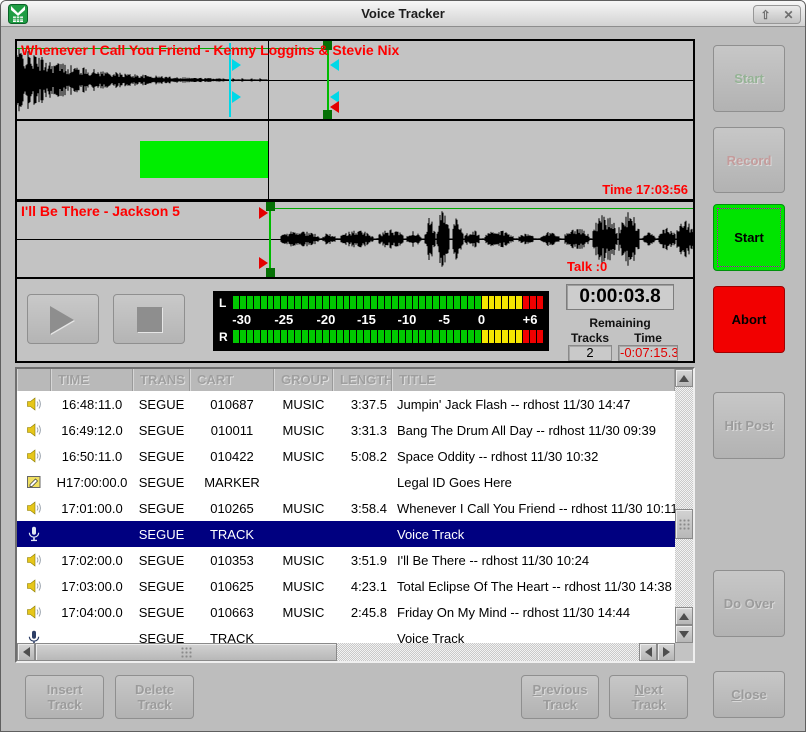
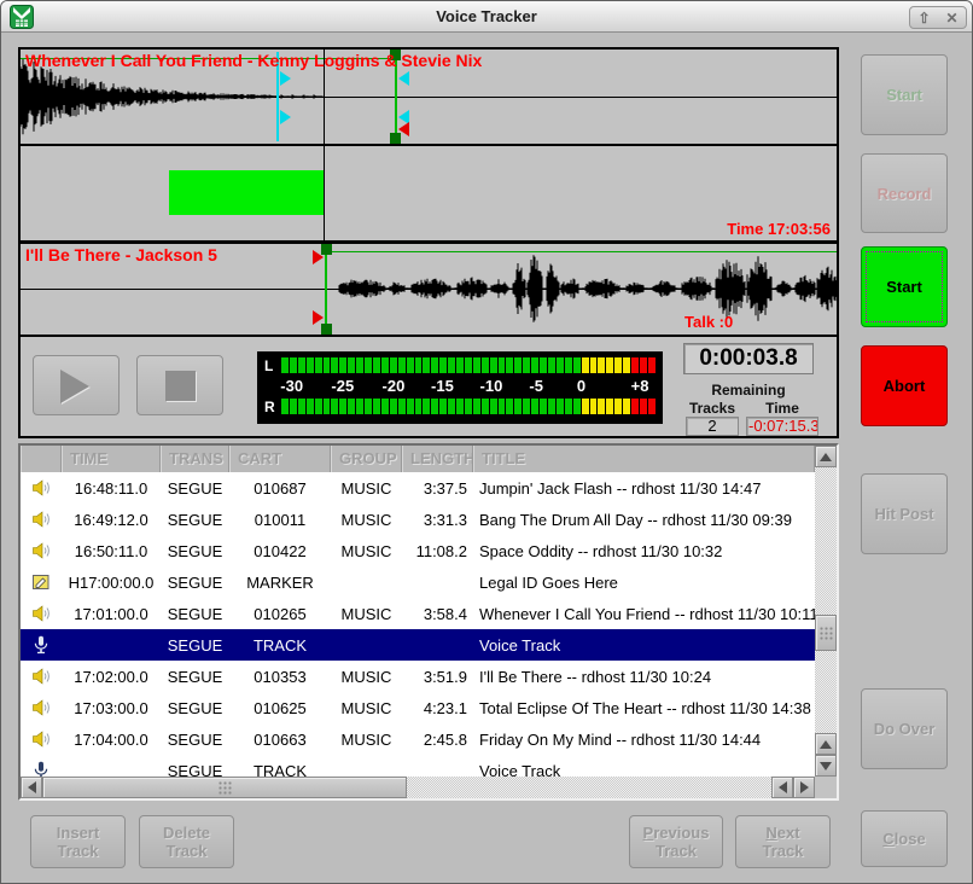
  Voice Tracker
  ⇧
  ✕
  Whenever I Call You Friend - Kenny Loggins & Stevie Nix
  Time 17:03:56
  I'll Be There - Jackson 5
  Talk :0
  L
  -30
  -25
  -20
  -15
  -10
  -5
  0
- +6
+ +8
  R
  0:00:03.8
  Remaining
  Tracks
  Time
  2
  -0:07:15.3
  Start
  Record
  Start
  Abort
  Hit Post
  Do Over
  Close
  TIME
  TRANS
  CART
  GROUP
  LENGTH
  TITLE
  16:48:11.0
  SEGUE
  010687
  MUSIC
  3:37.5
  Jumpin' Jack Flash -- rdhost 11/30 14:47
  16:49:12.0
  SEGUE
  010011
  MUSIC
  3:31.3
  Bang The Drum All Day -- rdhost 11/30 09:39
  16:50:11.0
  SEGUE
  010422
  MUSIC
- 5:08.2
+ 11:08.2
  Space Oddity -- rdhost 11/30 10:32
  H17:00:00.0
  SEGUE
  MARKER
  Legal ID Goes Here
  17:01:00.0
  SEGUE
  010265
  MUSIC
  3:58.4
  Whenever I Call You Friend -- rdhost 11/30 10:11
  SEGUE
  TRACK
  Voice Track
  17:02:00.0
  SEGUE
  010353
  MUSIC
  3:51.9
  I'll Be There -- rdhost 11/30 10:24
  17:03:00.0
  SEGUE
  010625
  MUSIC
  4:23.1
  Total Eclipse Of The Heart -- rdhost 11/30 14:38
  17:04:00.0
  SEGUE
  010663
  MUSIC
  2:45.8
  Friday On My Mind -- rdhost 11/30 14:44
  SEGUE
  TRACK
  Voice Track
  Insert
  Track
  Delete
  Track
  Previous
  Track
  Next
  Track
